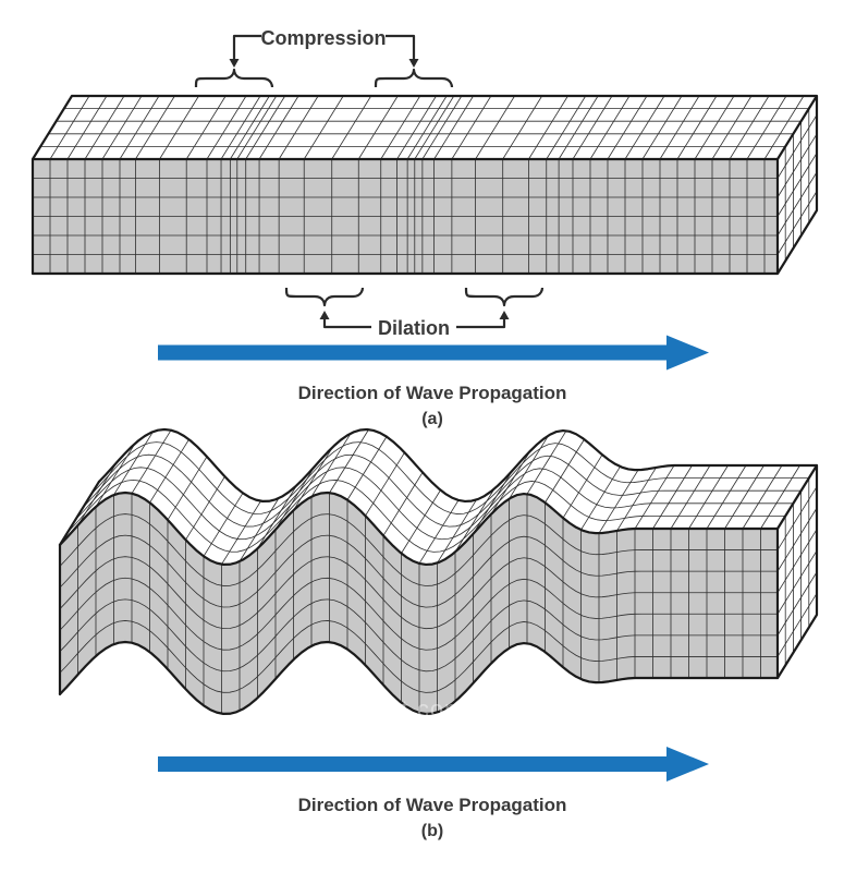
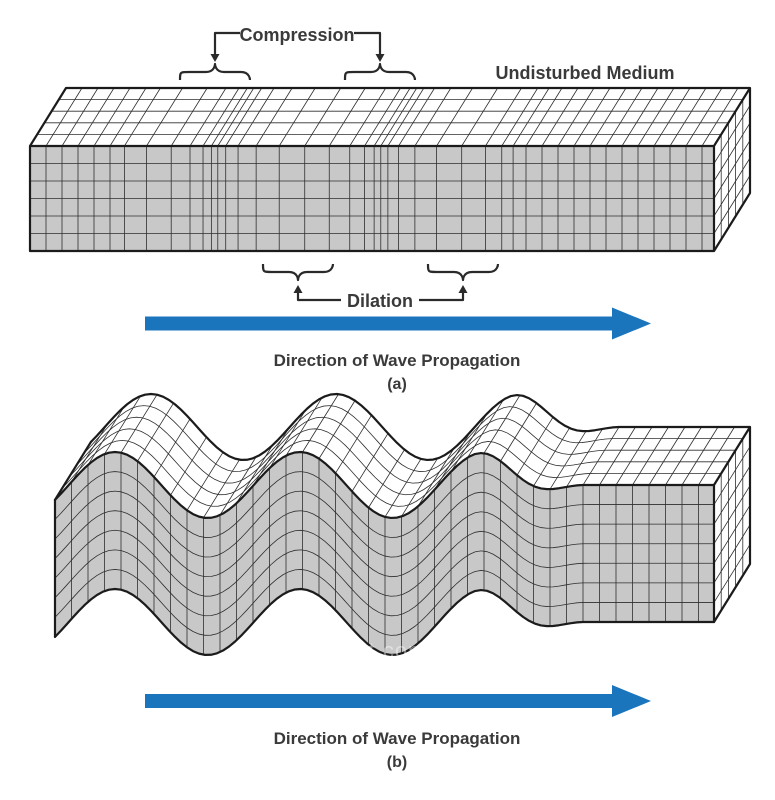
  Compression
+ Undisturbed Medium
  Dilation
  Direction of Wave Propagation
  (a)
  t.com
  Direction of Wave Propagation
  (b)
